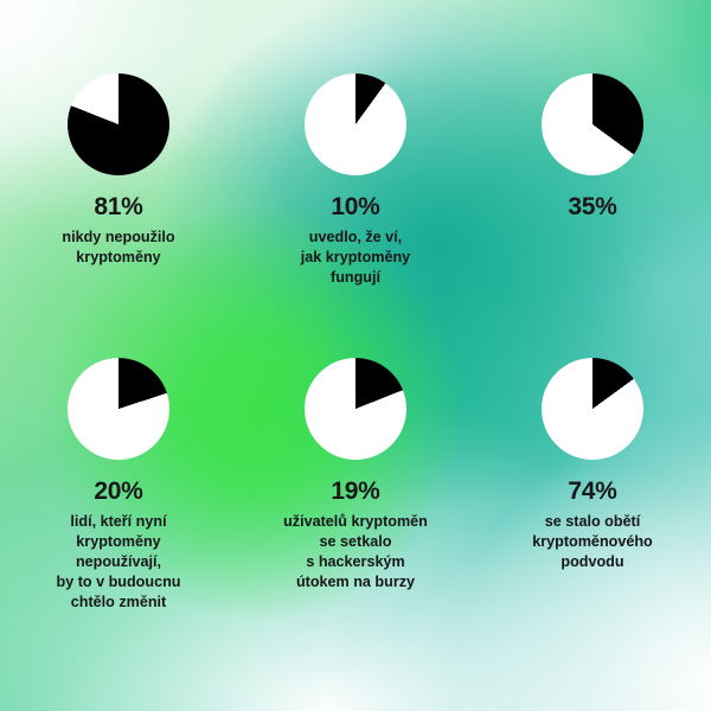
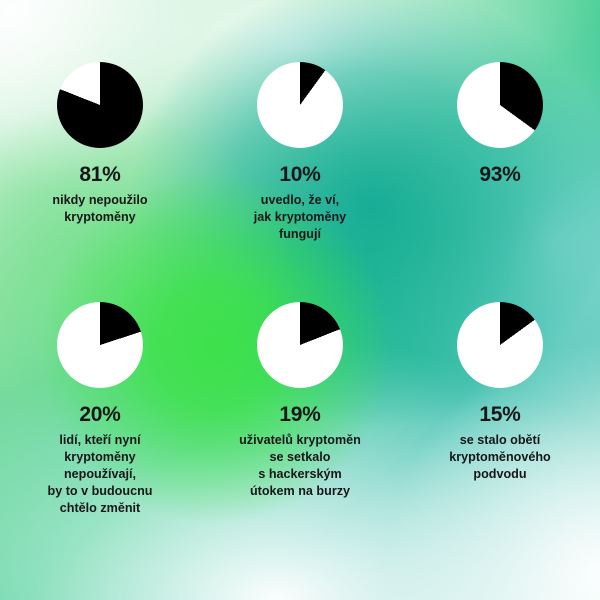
  81%
  nikdy nepoužilo
  kryptoměny
  10%
  uvedlo, že ví,
  jak kryptoměny
  fungují
- 35%
+ 93%
  20%
  lidí, kteří nyní
  kryptoměny
  nepoužívají,
  by to v budoucnu
  chtělo změnit
  19%
  uživatelů kryptoměn
  se setkalo
  s hackerským
  útokem na burzy
- 74%
+ 15%
  se stalo obětí
  kryptoměnového
  podvodu
